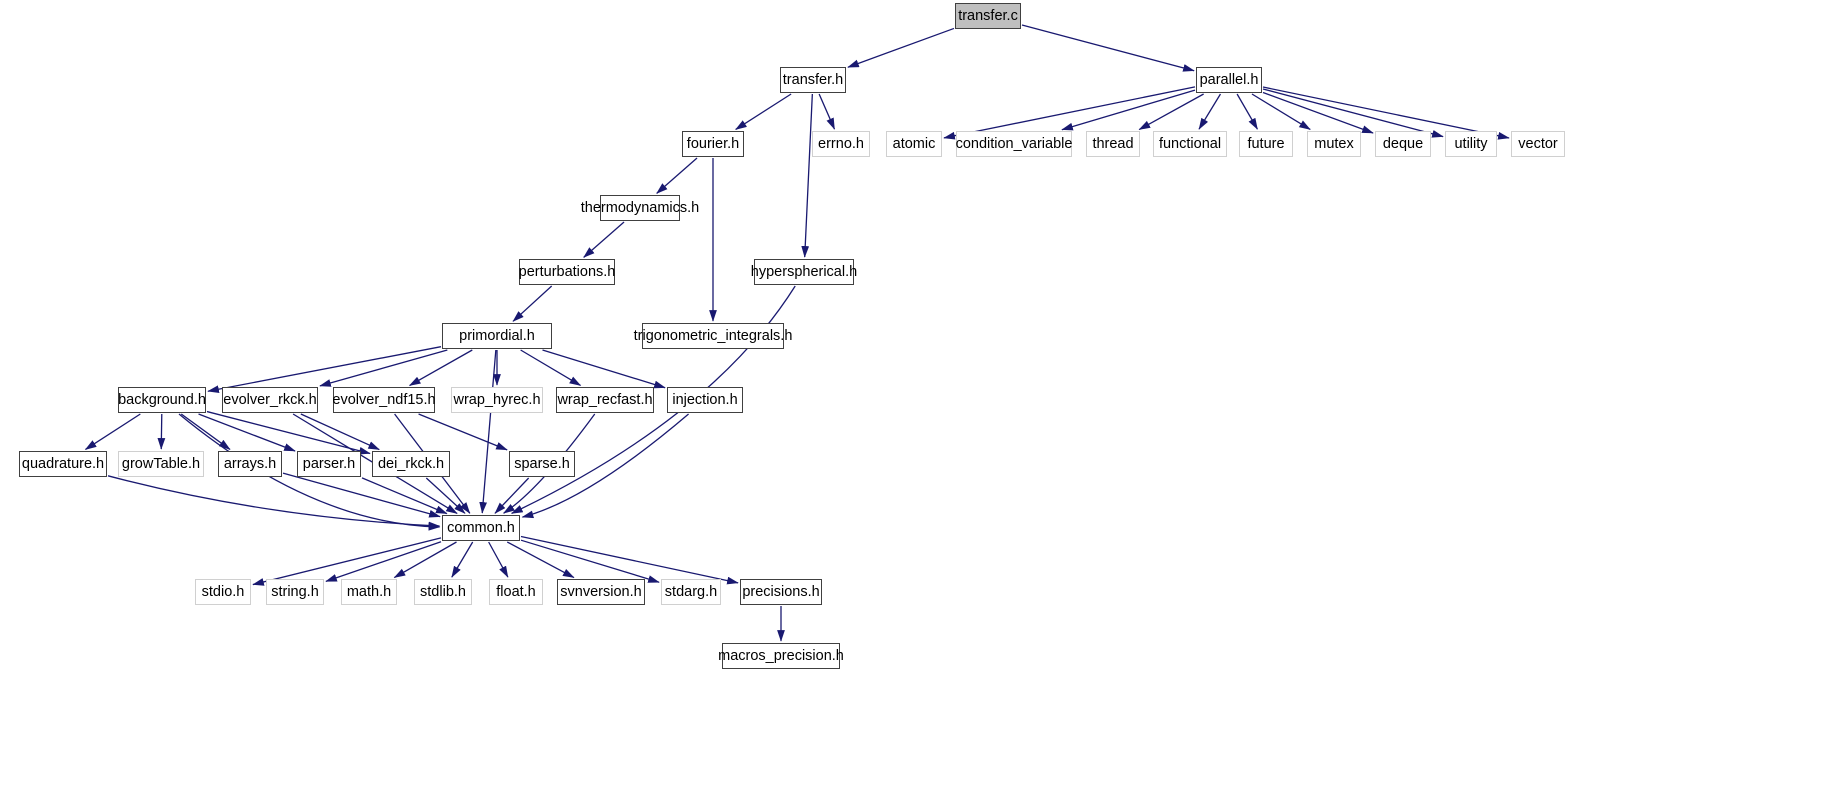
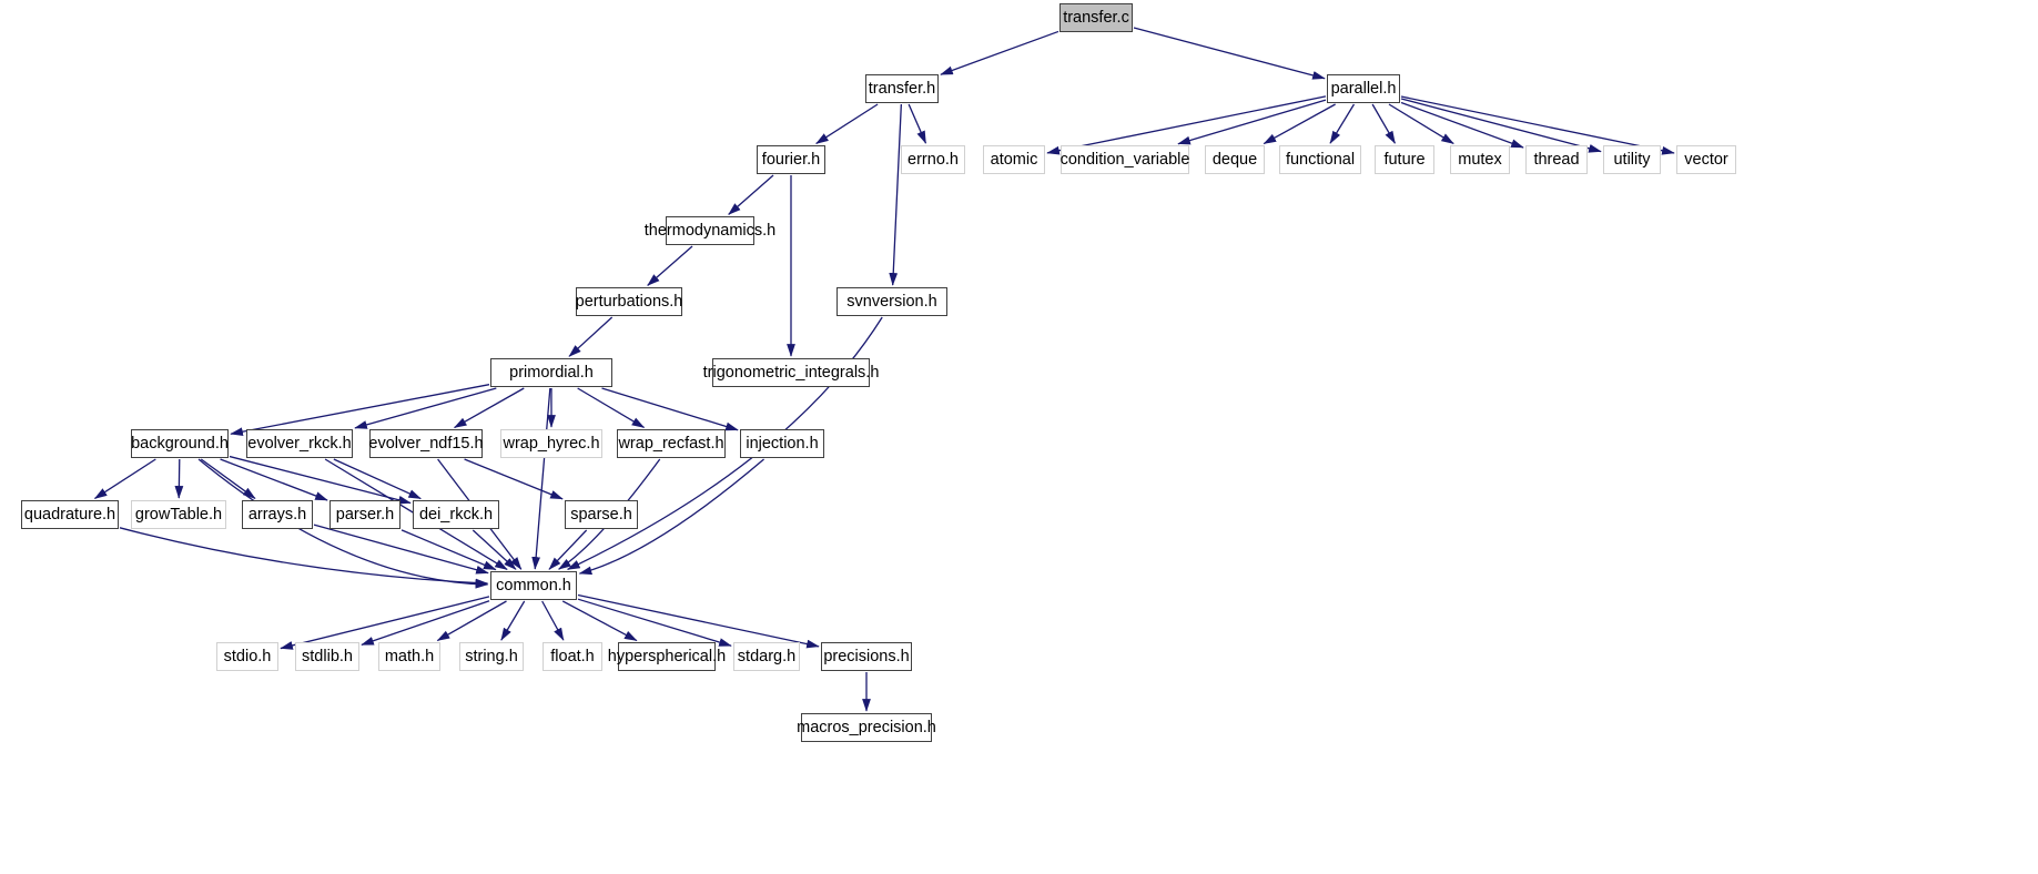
  transfer.c
  transfer.h
  parallel.h
  fourier.h
  errno.h
  atomic
  condition_variable
- thread
+ deque
  functional
  future
  mutex
- deque
+ thread
  utility
  vector
  thermodynamics.h
  perturbations.h
- hyperspherical.h
+ svnversion.h
  primordial.h
  trigonometric_integrals.h
  background.h
  evolver_rkck.h
  evolver_ndf15.h
  wrap_hyrec.h
  wrap_recfast.h
  injection.h
  quadrature.h
  growTable.h
  arrays.h
  parser.h
  dei_rkck.h
  sparse.h
  common.h
  stdio.h
- string.h
+ stdlib.h
  math.h
- stdlib.h
+ string.h
  float.h
- svnversion.h
+ hyperspherical.h
  stdarg.h
  precisions.h
  macros_precision.h
